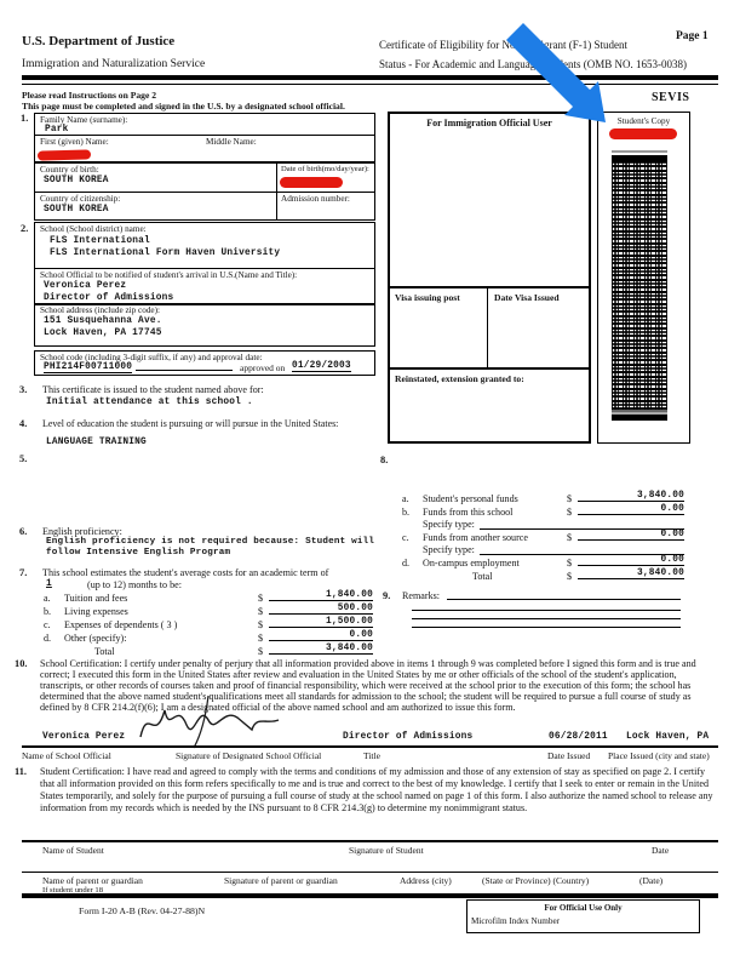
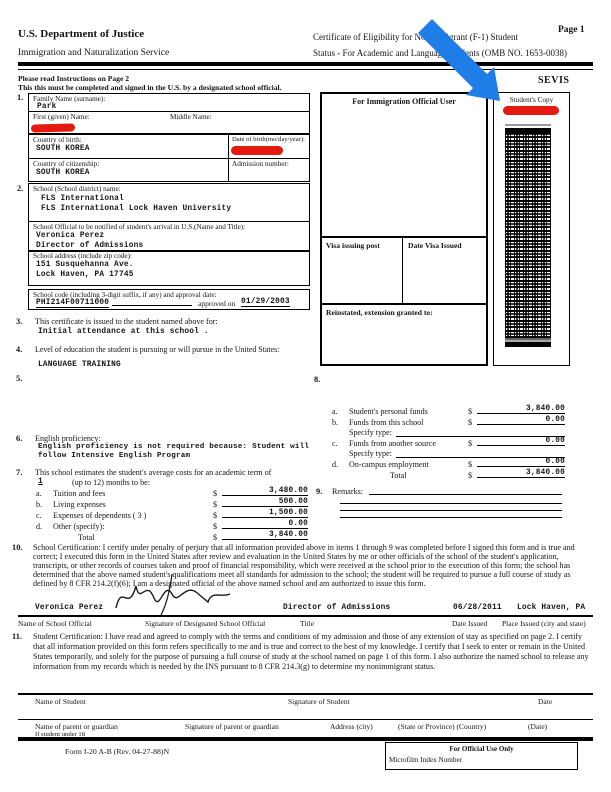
  U.S. Department of Justice
  Immigration and Naturalization Service
  Certificate of Eligibility for Ngrant (F-1) Student
  Status - For Academic and Languaents (OMB NO. 1653-0038)
  Page 1
  Please read Instructions on Page 2
- This page must be completed and signed in the U.S. by a designated school official.
+ This this must be completed and signed in the U.S. by a designated school official.
  SEVIS
  1.
  Family Name (surname):
  Park
  First (given) Name:
  Middle Name:
  Country of birth:
  SOUTH KOREA
  Country of citizenship:
  SOUTH KOREA
  Admission number:
  2.
  School (School district) name:
  FLS International
- FLS International Form Haven University
+ FLS International Lock Haven University
  School Official to be notified of student's arrival in U.S.(Name and Title):
  Veronica Perez
  Director of Admissions
  School address (include zip code):
  151 Susquehanna Ave.
  Lock Haven, PA 17745
  School code (including 3-digit suffix, if any) and approval date:
  PHI214F00711000
  approved on
  01/29/2003
  For Immigration Official User
  Visa issuing post
  Date Visa Issued
  Reinstated, extension granted to:
  Student's Copy
  3.
  This certificate is issued to the student named above for:
  Initial attendance at this school .
  4.
  Level of education the student is pursuing or will pursue in the United States:
  LANGUAGE TRAINING
  5.
  6.
  English proficiency:
  English proficiency is not required because: Student will follow Intensive English Program
  7.
  This school estimates the student's average costs for an academic term of
  1
  (up to 12) months to be:
  a.
  Tuition and fees
  $
- 1,840.00
+ 3,480.00
  b.
  Living expenses
  $
  500.00
  c.
  Expenses of dependents ( 3 )
  $
  1,500.00
  d.
  Other (specify):
  $
  0.00
  Total
  $
  3,840.00
  8.
  a.
  Student's personal funds
  $
  3,840.00
  b.
  Funds from this school
  $
  0.00
  Specify type:
  c.
  Funds from another source
  $
  0.00
  Specify type:
  d.
  On-campus employment
  $
  0.00
  Total
  $
  3,840.00
  9.
  Remarks:
  10.
  School Certification: I certify under penalty of perjury that all information provided above in items 1 through 9 was completed before I signed this form and is true and correct; I executed this form in the United States after review and evaluation in the United States by me or other officials of the school of the student's application, transcripts, or other records of courses taken and proof of financial responsibility, which were received at the school prior to the execution of this form; the school has determined that the above named student's qualifications meet all standards for admission to the school; the student will be required to pursue a full course of study as defined by 8 CFR 214.2(f)(6); I am a desinated official of the above named school and am authorized to issue this form.
  Veronica Perez
  Director of Admissions
  06/28/2011
  Lock Haven, PA
  Name of School Official
  Signature of Designated School Official
  Title
  Date Issued
  Place Issued (city and state)
  11.
  Student Certification: I have read and agreed to comply with the terms and conditions of my admission and those of any extension of stay as specified on page 2. I certify that all information provided on this form refers specifically to me and is true and correct to the best of my knowledge. I certify that I seek to enter or remain in the United States temporarily, and solely for the purpose of pursuing a full course of study at the school named on page 1 of this form. I also authorize the named school to release any information from my records which is needed by the INS pursuant to 8 CFR 214.3(g) to determine my nonimmigrant status.
  Name of Student
  Signature of Student
  Date
  Name of parent or guardian
  Signature of parent or guardian
  Address (city)
  (State or Province) (Country)
  (Date)
  Form I-20 A-B (Rev. 04-27-88)N
  For Official Use Only
  Microfilm Index Number
